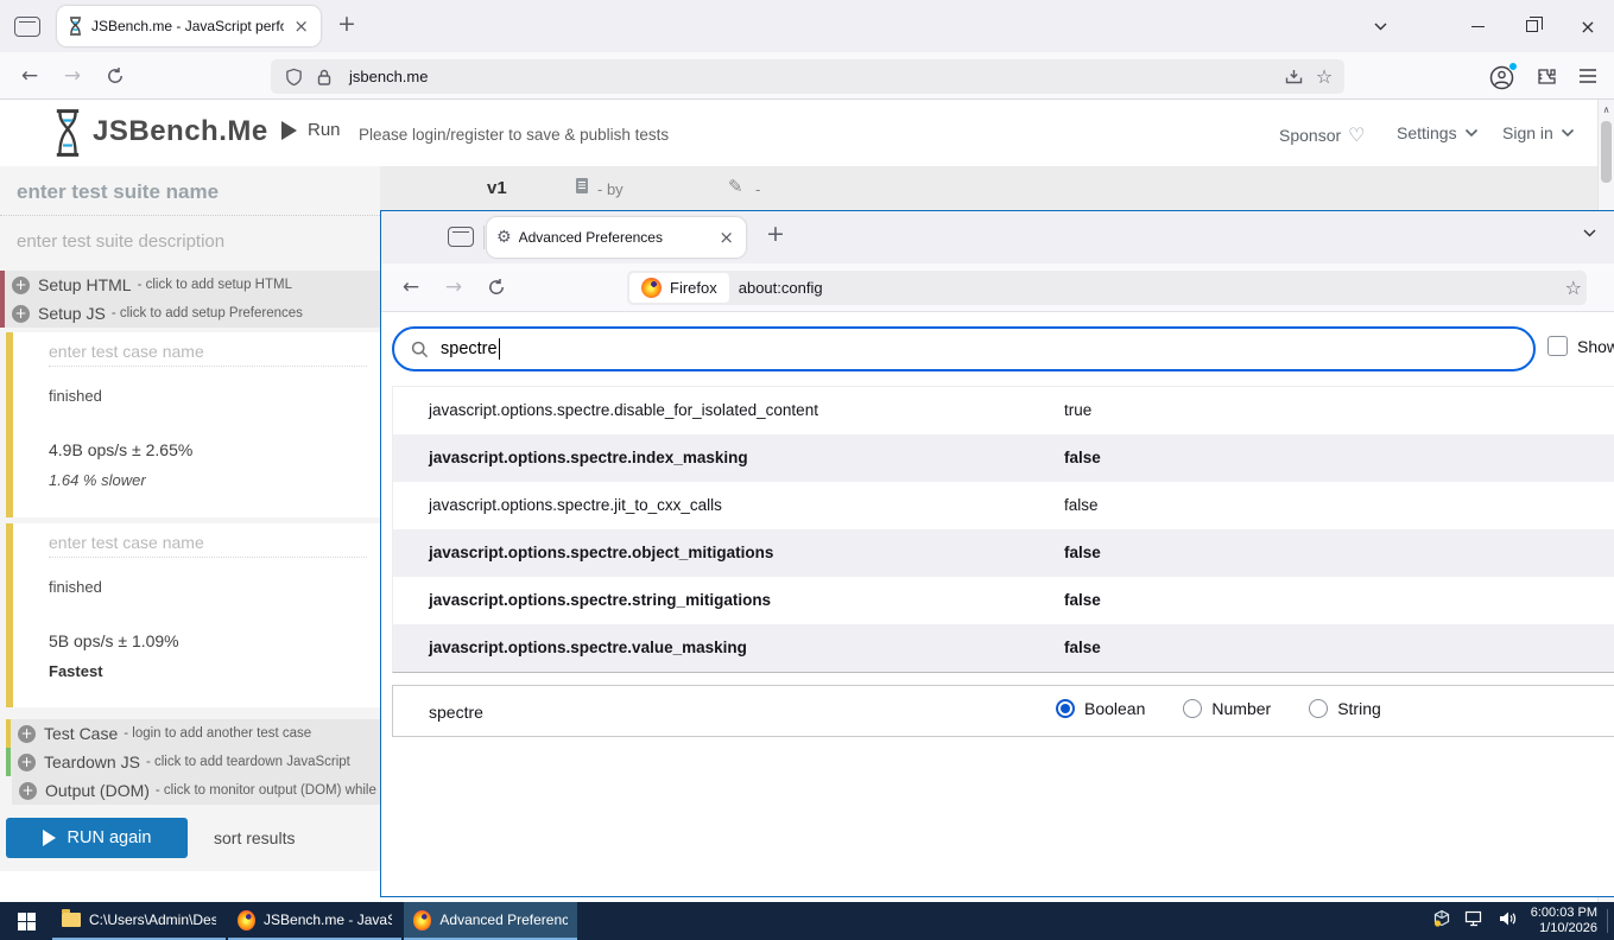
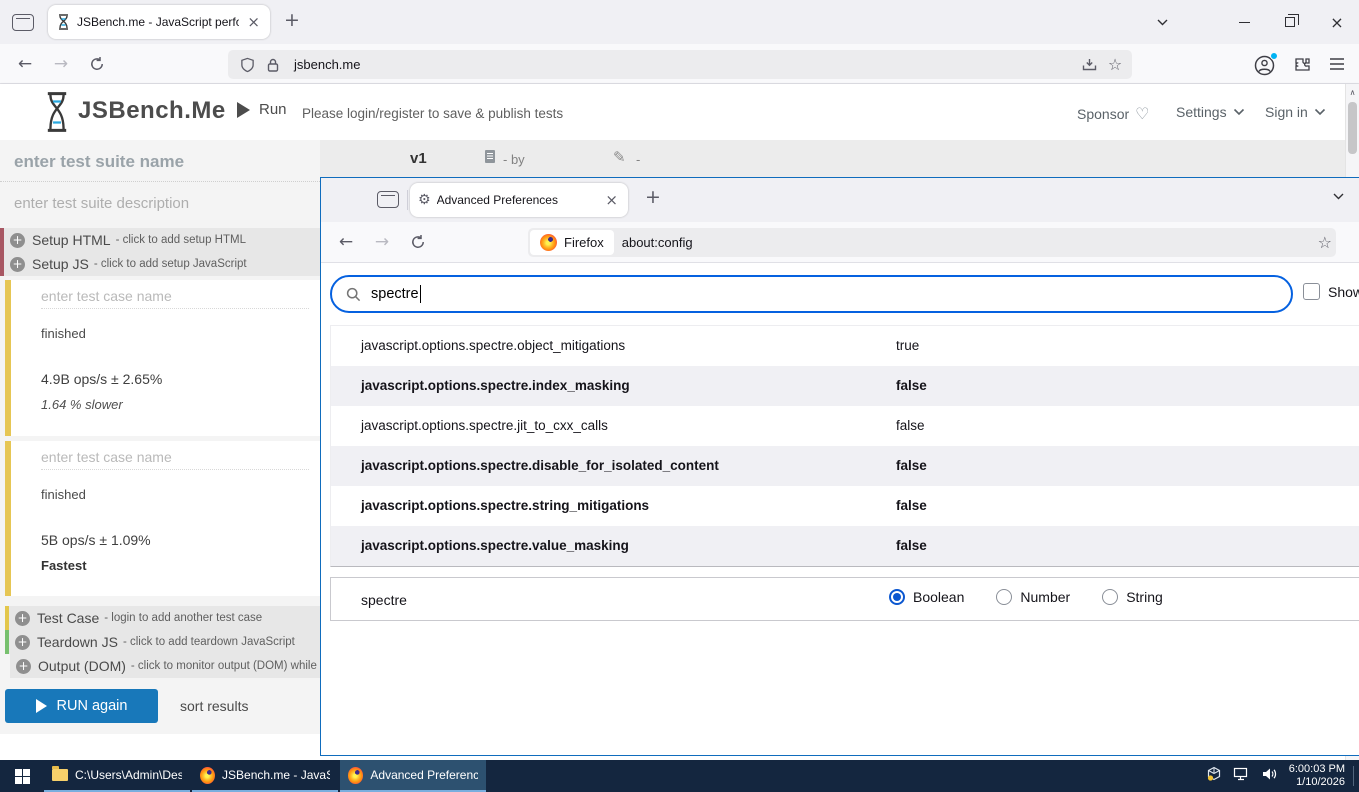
  JSBench.me - JavaScript perfo
  ×
  +
  ×
  ←
  →
  jsbench.me
  ☆
  JSBench.Me
  Run
  Please login/register to save & publish tests
  Sponsor
  ♡
  Settings
  Sign in
  v1
  - by
  ✎
  -
  enter test suite name
  enter test suite description
  +
  Setup HTML
  - click to add setup HTML
  +
  Setup JS
- - click to add setup Preferences
+ - click to add setup JavaScript
  enter test case name
  finished
  4.9B ops/s ± 2.65%
  1.64 % slower
  enter test case name
  finished
  5B ops/s ± 1.09%
  Fastest
  +
  Test Case
  - login to add another test case
  +
  Teardown JS
  - click to add teardown JavaScript
  +
  Output (DOM)
  - click to monitor output (DOM) while
  RUN again
  sort results
  ∧
  ⚙
  Advanced Preferences
  ×
  +
  ←
  →
  Firefox
  about:config
  ☆
  spectre
  Show
- javascript.options.spectre.disable_for_isolated_content
+ javascript.options.spectre.object_mitigations
  true
  javascript.options.spectre.index_masking
  false
  javascript.options.spectre.jit_to_cxx_calls
  false
- javascript.options.spectre.object_mitigations
+ javascript.options.spectre.disable_for_isolated_content
  false
  javascript.options.spectre.string_mitigations
  false
  javascript.options.spectre.value_masking
  false
  spectre
  Boolean
  Number
  String
  C:\Users\Admin\Des
  JSBench.me - Java
  Advanced Preferenc
  6:00:03 PM
  1/10/2026
